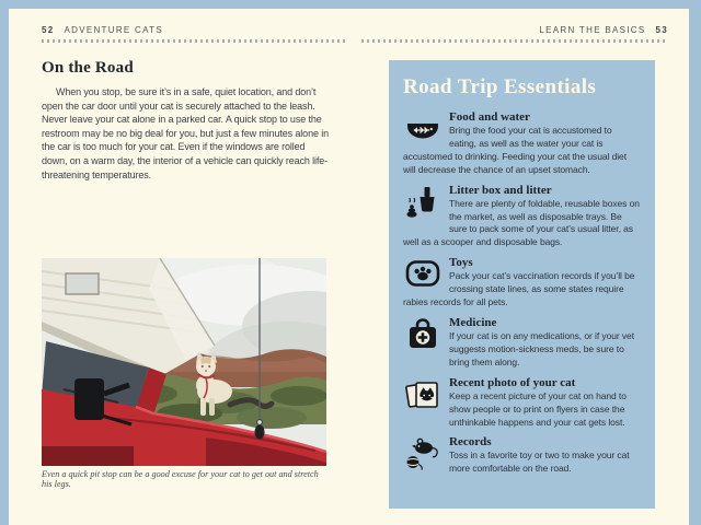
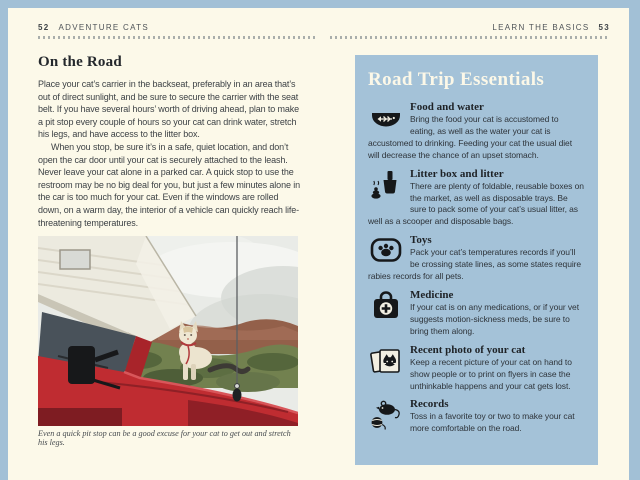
  52 ADVENTURE CATS
  LEARN THE BASICS 53
  On the Road
+ Place your cat’s carrier in the backseat, preferably in an area that’s out of direct sunlight, and be sure to secure the carrier with the seat belt. If you have several hours’ worth of driving ahead, plan to make a pit stop every couple of hours so your cat can drink water, stretch his legs, and have access to the litter box.
  When you stop, be sure it’s in a safe, quiet location, and don’t open the car door until your cat is securely attached to the leash. Never leave your cat alone in a parked car. A quick stop to use the restroom may be no big deal for you, but just a few minutes alone in the car is too much for your cat. Even if the windows are rolled down, on a warm day, the interior of a vehicle can quickly reach life-threatening temperatures.
  Even a quick pit stop can be a good excuse for your cat to get out and stretch his legs.
  Road Trip Essentials
  Food and water
  Bring the food your cat is accustomed to eating, as well as the water your cat is accustomed to drinking. Feeding your cat the usual diet will decrease the chance of an upset stomach.
  Litter box and litter
  There are plenty of foldable, reusable boxes on the market, as well as disposable trays. Be sure to pack some of your cat’s usual litter, as well as a scooper and disposable bags.
  Toys
- Pack your cat’s vaccination records if you’ll be crossing state lines, as some states require rabies records for all pets.
+ Pack your cat’s temperatures records if you’ll be crossing state lines, as some states require rabies records for all pets.
  Medicine
  If your cat is on any medications, or if your vet suggests motion-sickness meds, be sure to bring them along.
  Recent photo of your cat
  Keep a recent picture of your cat on hand to show people or to print on flyers in case the unthinkable happens and your cat gets lost.
  Records
  Toss in a favorite toy or two to make your cat more comfortable on the road.
